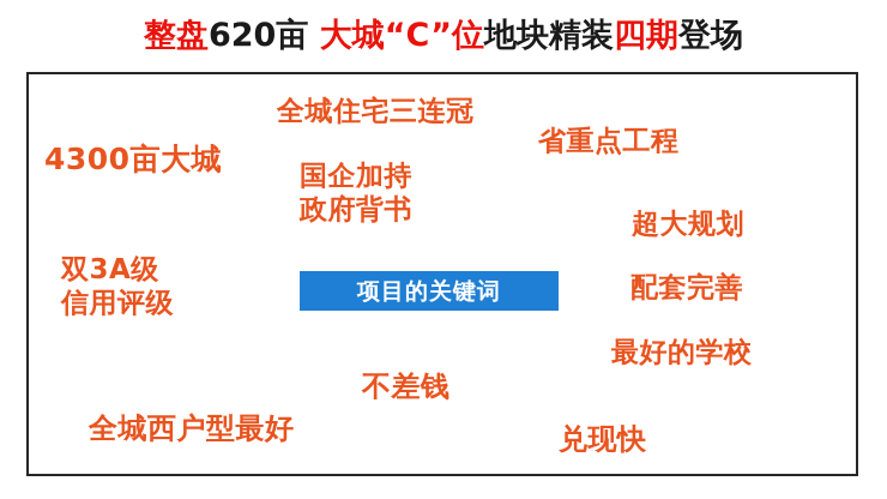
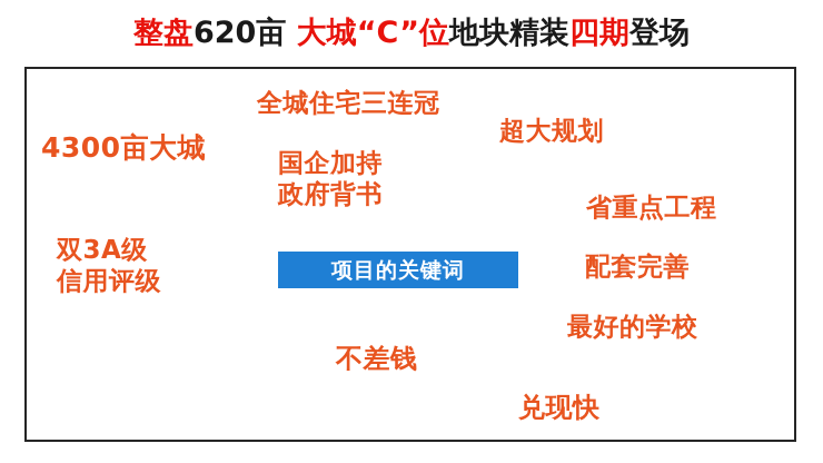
  整盘620亩 大城“C”位地块精装四期登场
  全城住宅三连冠
- 省重点工程
+ 超大规划
  4300亩大城
  国企加持
  政府背书
- 超大规划
+ 省重点工程
  双3A级
  信用评级
  配套完善
  最好的学校
  不差钱
- 全城西户型最好
  兑现快
  项目的关键词
